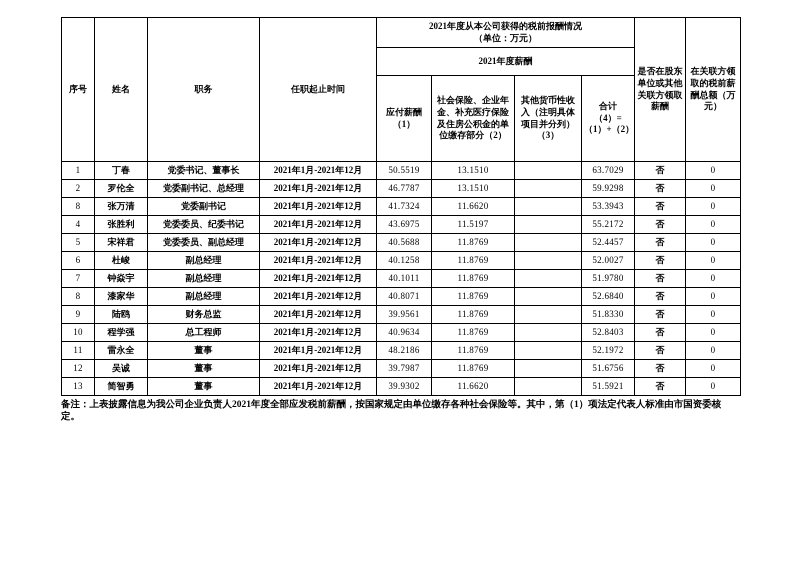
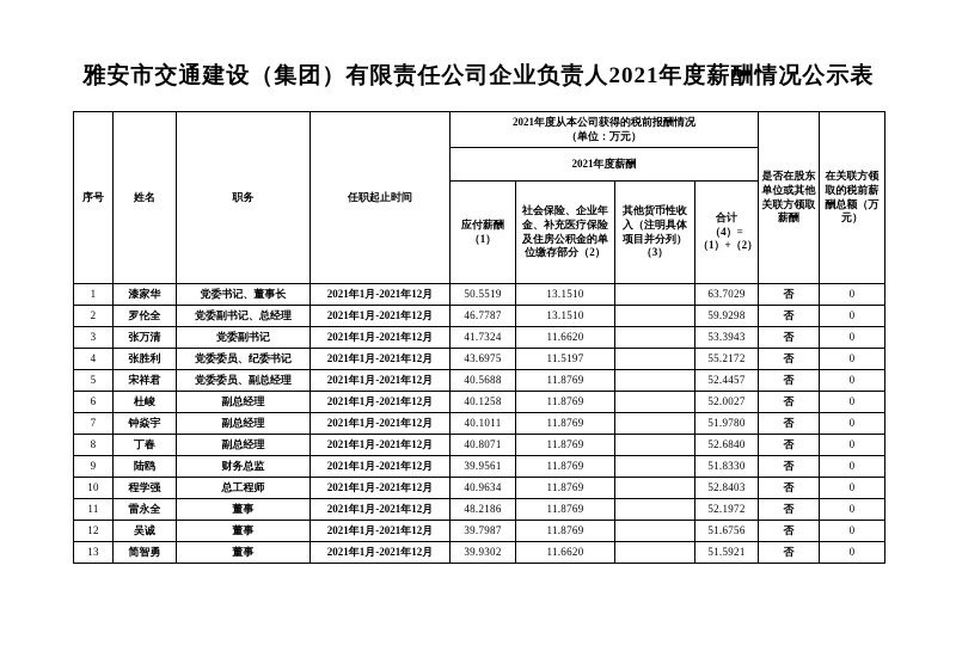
+ 雅安市交通建设（集团）有限责任公司企业负责人2021年度薪酬情况公示表
  序号	姓名	职务	任职起止时间	2021年度从本公司获得的税前报酬情况 （单位：万元）	是否在股东单位或其他关联方领取薪酬	在关联方领取的税前薪酬总额（万元）
  2021年度薪酬
  应付薪酬 （1）	社会保险、企业年金、补充医疗保险及住房公积金的单位缴存部分（2）	其他货币性收入（注明具体项目并分列）（3）	合计 （4）=（1）+（2）
- 1	丁春	党委书记、董事长	2021年1月-2021年12月	50.5519	13.1510		63.7029	否	0
+ 1	漆家华	党委书记、董事长	2021年1月-2021年12月	50.5519	13.1510		63.7029	否	0
  2	罗伦全	党委副书记、总经理	2021年1月-2021年12月	46.7787	13.1510		59.9298	否	0
- 8	张万清	党委副书记	2021年1月-2021年12月	41.7324	11.6620		53.3943	否	0
+ 3	张万清	党委副书记	2021年1月-2021年12月	41.7324	11.6620		53.3943	否	0
  4	张胜利	党委委员、纪委书记	2021年1月-2021年12月	43.6975	11.5197		55.2172	否	0
  5	宋祥君	党委委员、副总经理	2021年1月-2021年12月	40.5688	11.8769		52.4457	否	0
  6	杜峻	副总经理	2021年1月-2021年12月	40.1258	11.8769		52.0027	否	0
  7	钟焱宇	副总经理	2021年1月-2021年12月	40.1011	11.8769		51.9780	否	0
- 8	漆家华	副总经理	2021年1月-2021年12月	40.8071	11.8769		52.6840	否	0
+ 8	丁春	副总经理	2021年1月-2021年12月	40.8071	11.8769		52.6840	否	0
  9	陆鸥	财务总监	2021年1月-2021年12月	39.9561	11.8769		51.8330	否	0
  10	程学强	总工程师	2021年1月-2021年12月	40.9634	11.8769		52.8403	否	0
  11	雷永全	董事	2021年1月-2021年12月	48.2186	11.8769		52.1972	否	0
  12	吴诚	董事	2021年1月-2021年12月	39.7987	11.8769		51.6756	否	0
  13	简智勇	董事	2021年1月-2021年12月	39.9302	11.6620		51.5921	否	0
- 备注：上表披露信息为我公司企业负责人2021年度全部应发税前薪酬，按国家规定由单位缴存各种社会保险等。其中，第（1）项法定代表人标准由市国资委核定。
